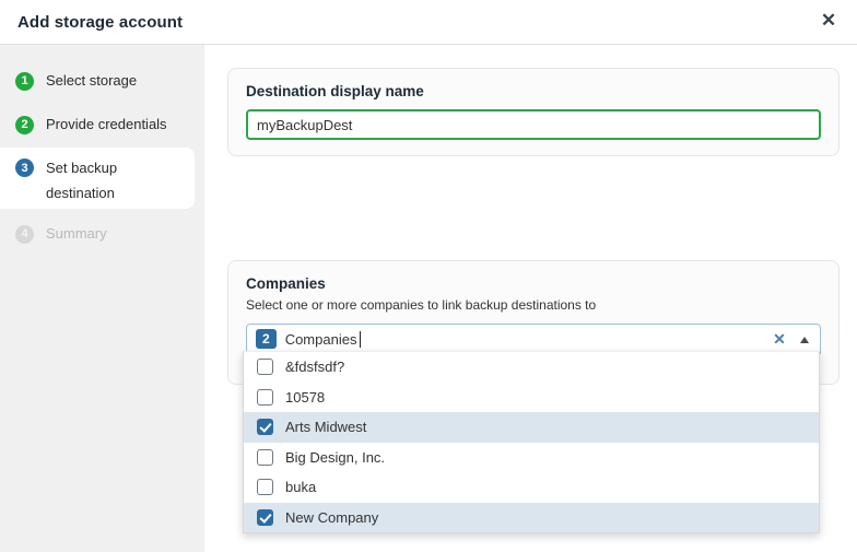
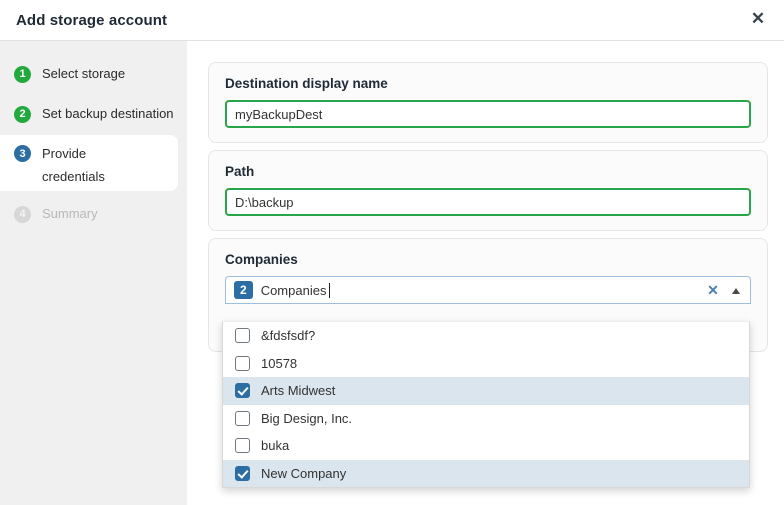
  Add storage account
  ✕
  1
  Select storage
  2
- Provide credentials
+ Set backup destination
  3
- Set backup destination
+ Provide credentials
  4
  Summary
  Destination display name
  myBackupDest
+ Path
+ D:\backup
  Companies
- Select one or more companies to link backup destinations to
  2
  Companies
  ✕
  &fdsfsdf?
  10578
  Arts Midwest
  Big Design, Inc.
  buka
  New Company
